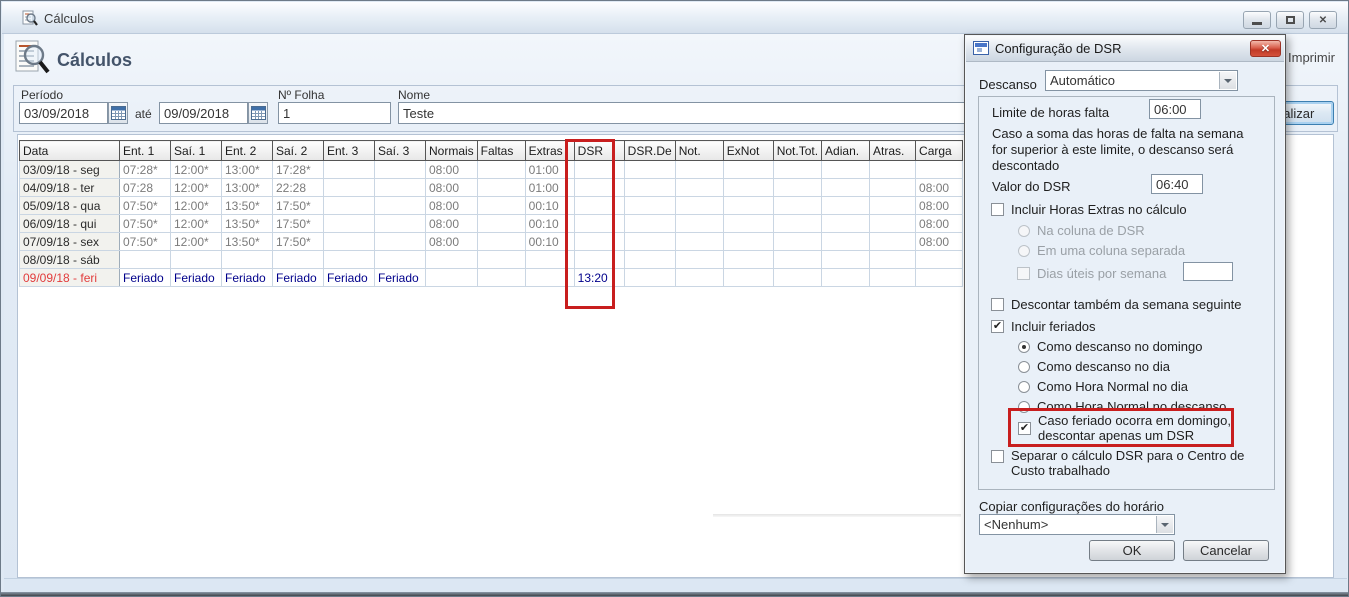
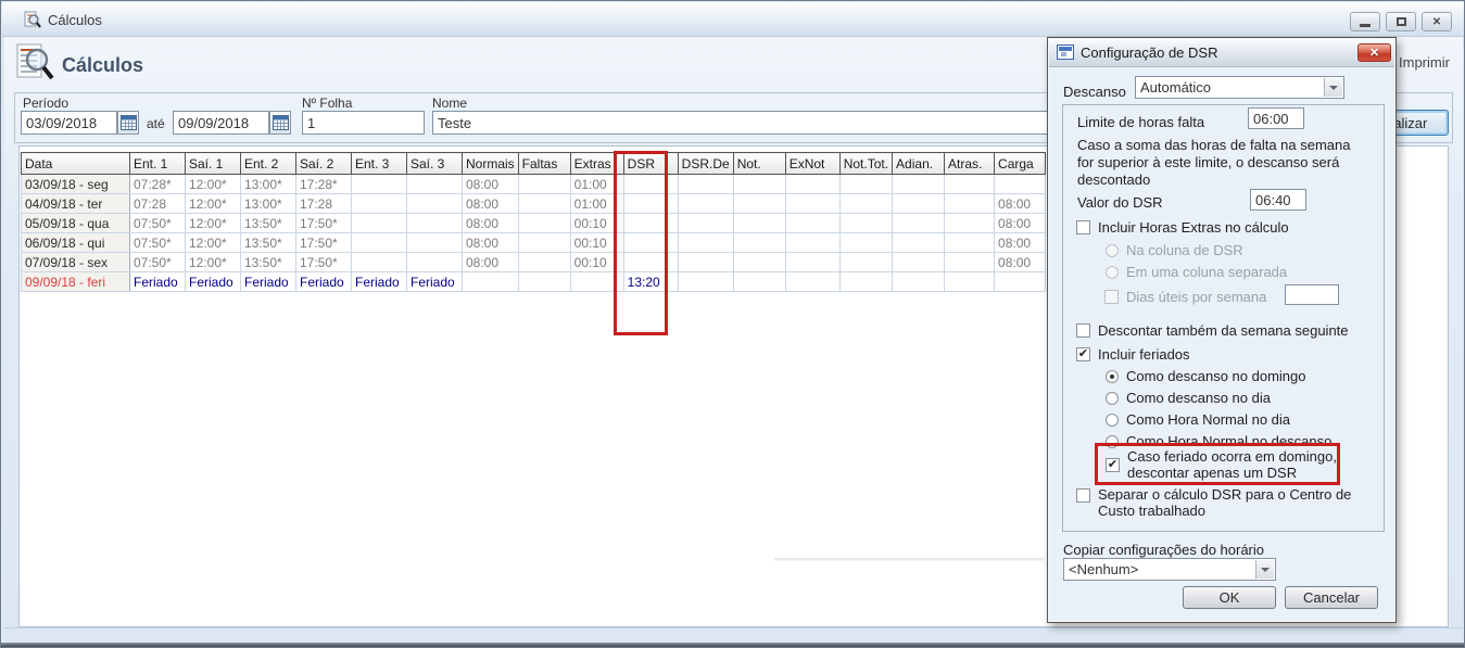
  Cálculos
  ✕
  Cálculos
  Imprimir
  Período
  03/09/2018
  até
  09/09/2018
  Nº Folha
  1
  Nome
  Teste
  Data	Ent. 1	Saí. 1	Ent. 2	Saí. 2	Ent. 3	Saí. 3	Normais	Faltas	Extras	DSR	DSR.De	Not.	ExNot	Not.Tot.	Adian.	Atras.	Carga
  03/09/18 - seg	07:28*	12:00*	13:00*	17:28*			08:00		01:00
- 04/09/18 - ter	07:28	12:00*	13:00*	22:28			08:00		01:00								08:00
+ 04/09/18 - ter	07:28	12:00*	13:00*	17:28			08:00		01:00								08:00
  05/09/18 - qua	07:50*	12:00*	13:50*	17:50*			08:00		00:10								08:00
  06/09/18 - qui	07:50*	12:00*	13:50*	17:50*			08:00		00:10								08:00
  07/09/18 - sex	07:50*	12:00*	13:50*	17:50*			08:00		00:10								08:00
- 08/09/18 - sáb
  09/09/18 - feri	Feriado	Feriado	Feriado	Feriado	Feriado	Feriado				13:20
  Configuração de DSR
  ✕
  Descanso
  Automático
  Limite de horas falta
  06:00
  Caso a soma das horas de falta na semana for superior à este limite, o descanso será descontado
  Valor do DSR
  06:40
  Incluir Horas Extras no cálculo
  Na coluna de DSR
  Em uma coluna separada
  Dias úteis por semana
  Descontar também da semana seguinte
  ✔
  Incluir feriados
  Como descanso no domingo
  Como descanso no dia
  Como Hora Normal no dia
  Como Hora Normal no descanso
  ✔
  Caso feriado ocorra em domingo, descontar apenas um DSR
  Separar o cálculo DSR para o Centro de Custo trabalhado
  Copiar configurações do horário
  <Nenhum>
  OK
  Cancelar
